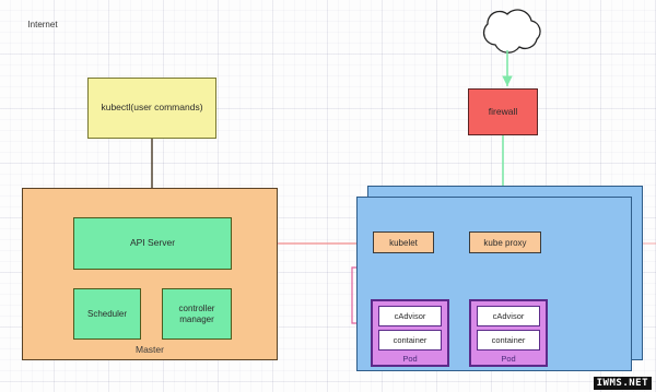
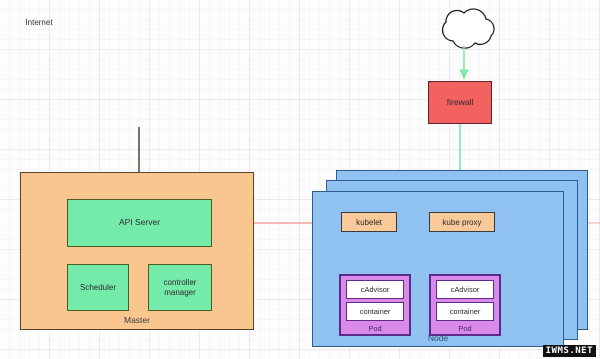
- kubectl(user commands)
  Internet
  firewall
  Master
  API Server
  Scheduler
  controller
  manager
+ Node
  kubelet
  kube proxy
  cAdvisor
  container
  Pod
  cAdvisor
  container
  Pod
  IWMS.NET
